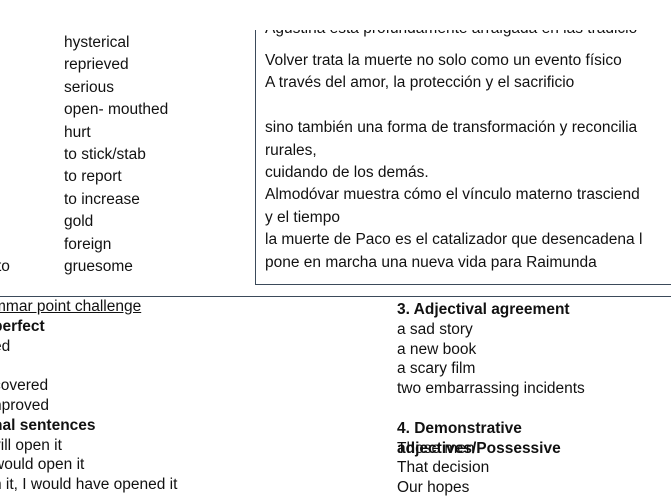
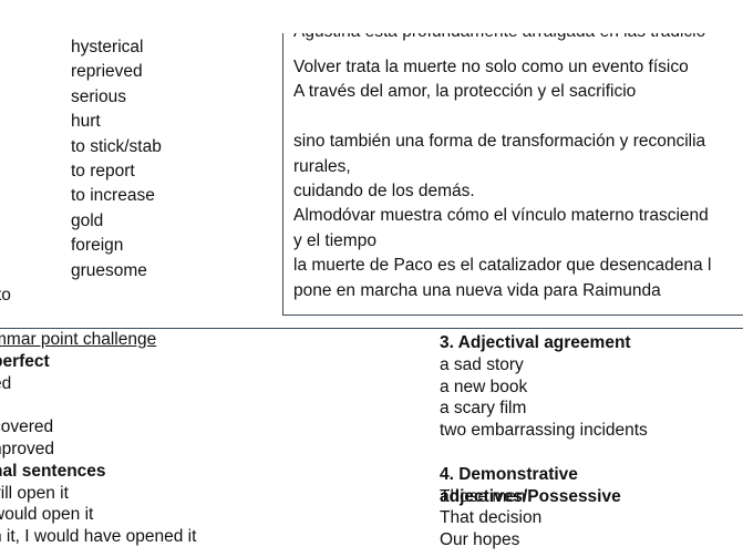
  …
  hysterical
  reprieved
  serious
- open- mouthed
  hurt
  to stick/stab
  to report
  to increase
  gold
  foreign
  gruesome
  Volver trata la muerte no solo como un evento físico
  A través del amor, la protección y el sacrificio
  sino también una forma de transformación y reconcilia
  rurales,
  cuidando de los demás.
  Almodóvar muestra cómo el vínculo materno trasciend
  y el tiempo
  la muerte de Paco es el catalizador que desencadena l
  pone en marcha una nueva vida para Raimunda
  mar point challenge
  erfect
  overed
  proved
  al sentences
  ill open it
  ould open it
  it, I would have opened it
  3. Adjectival agreement
  a sad story
  a new book
  a scary film
  two embarrassing incidents
  4. Demonstrative adjectives/Possessive
  Those men
  That decision
  Our hopes
